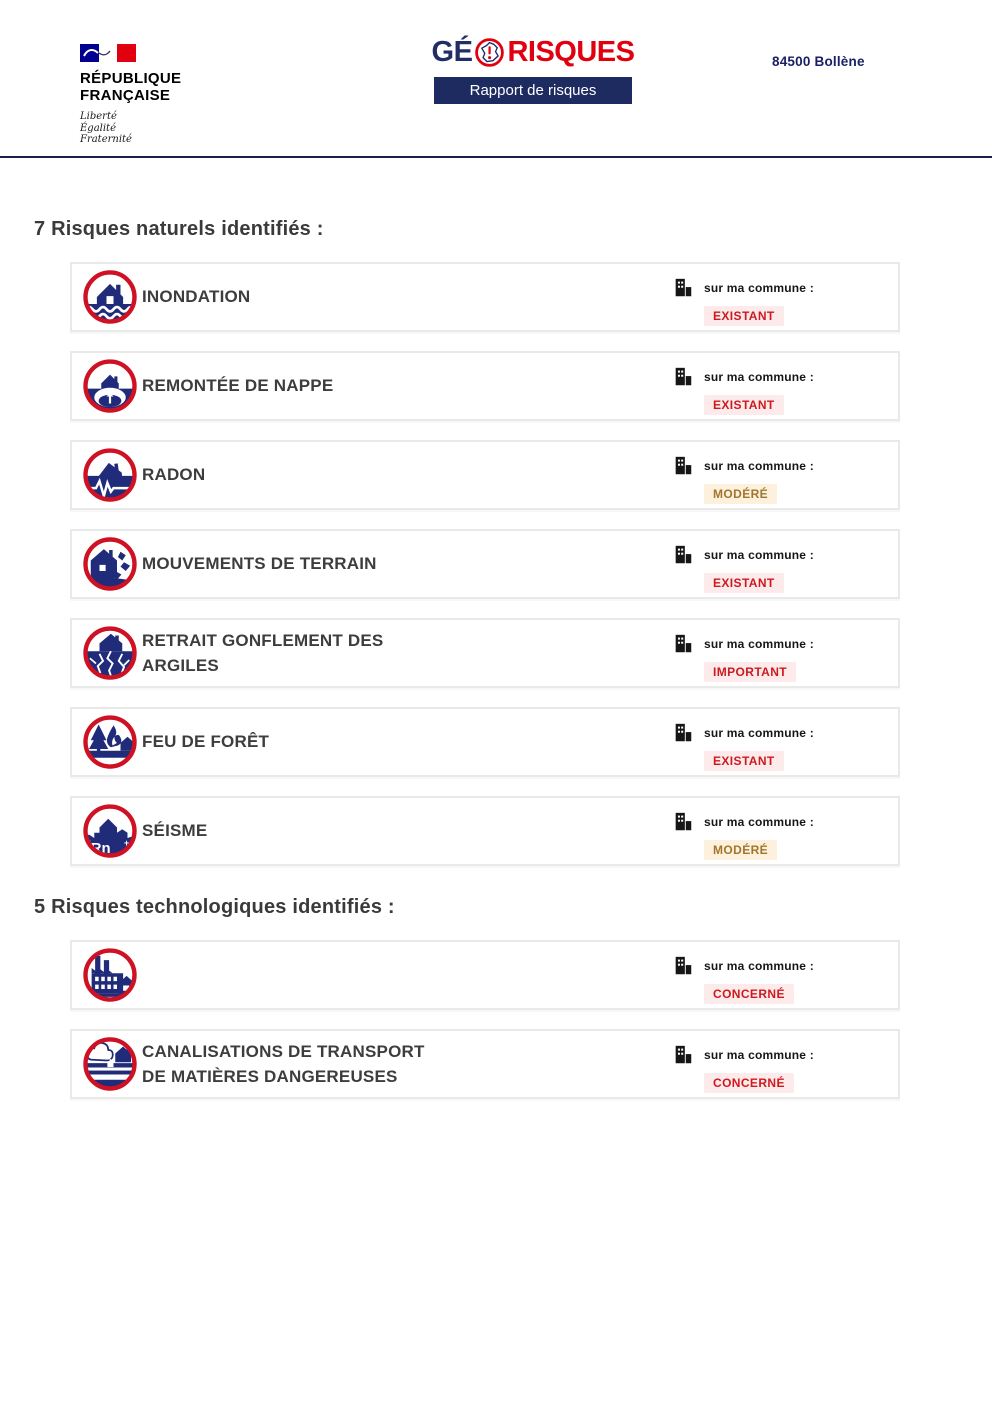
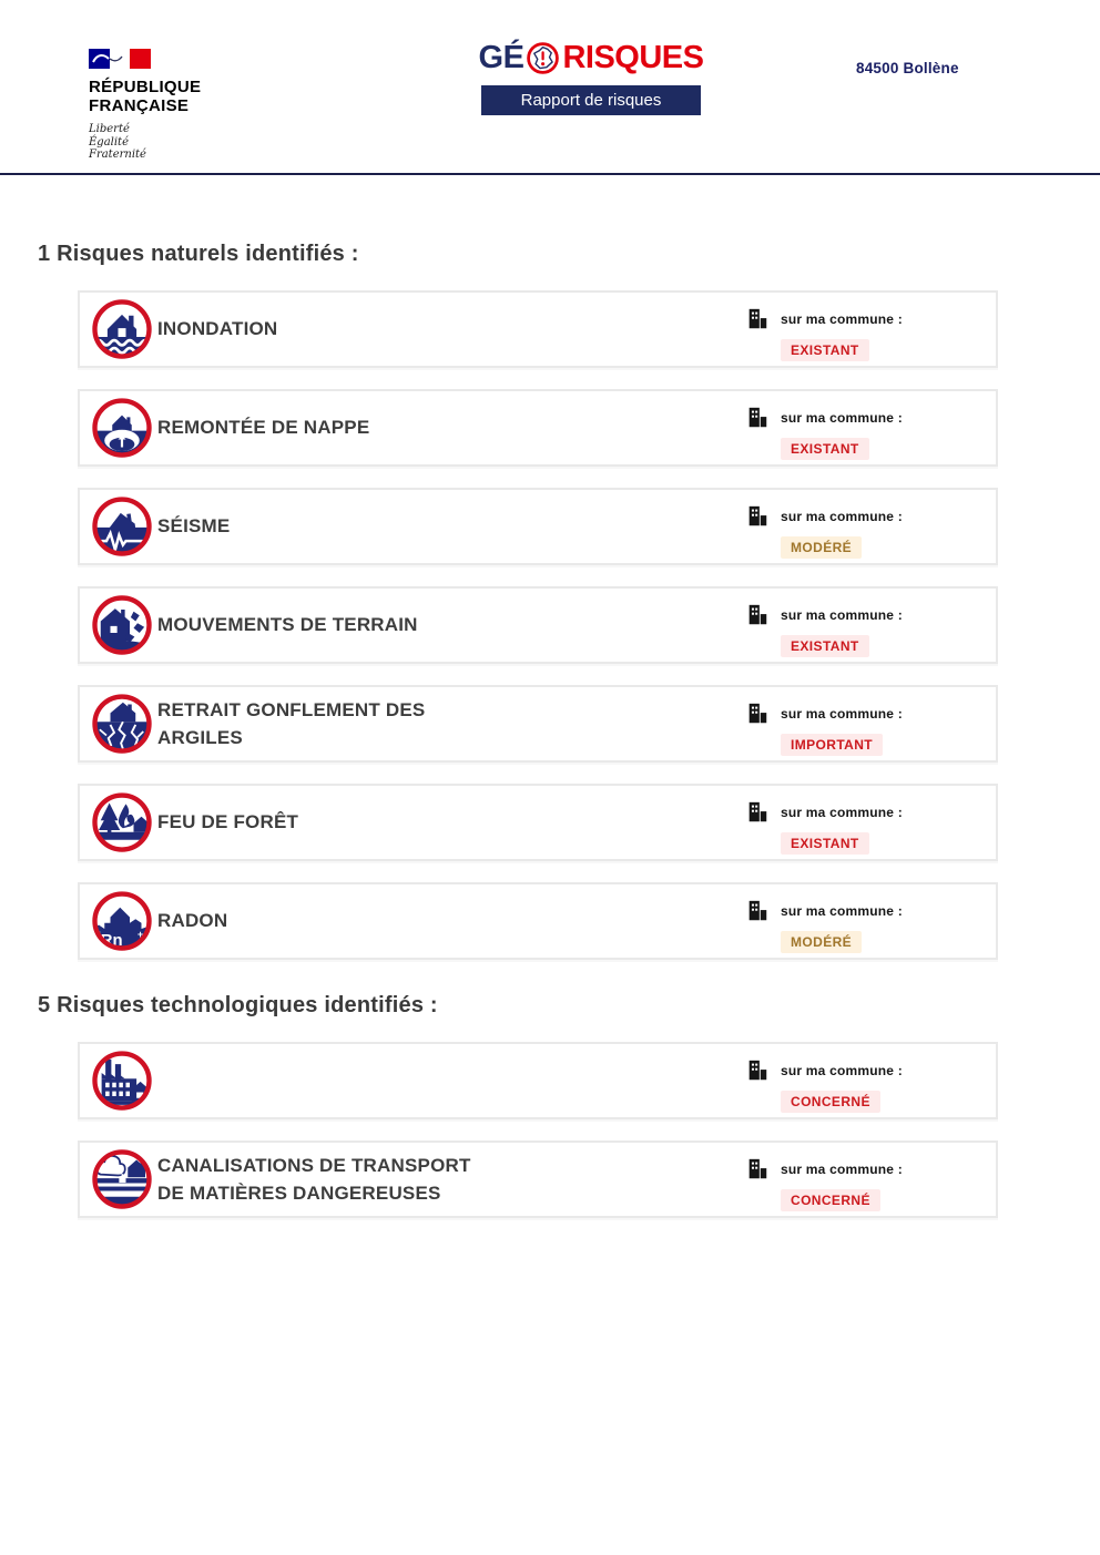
  RÉPUBLIQUE
  FRANÇAISE
  Liberté
  Égalité
  Fraternité
  GÉ
  RISQUES
  Rapport de risques
  84500 Bollène
- 7 Risques naturels identifiés :
+ 1 Risques naturels identifiés :
  INONDATION
  sur ma commune :
  EXISTANT
  REMONTÉE DE NAPPE
  sur ma commune :
  EXISTANT
- RADON
+ SÉISME
  sur ma commune :
  MODÉRÉ
  MOUVEMENTS DE TERRAIN
  sur ma commune :
  EXISTANT
  RETRAIT GONFLEMENT DES ARGILES
  sur ma commune :
  IMPORTANT
  FEU DE FORÊT
  sur ma commune :
  EXISTANT
  +
  +
- SÉISME
+ RADON
  sur ma commune :
  MODÉRÉ
  5 Risques technologiques identifiés :
  sur ma commune :
  CONCERNÉ
  CANALISATIONS DE TRANSPORT DE MATIÈRES DANGEREUSES
  sur ma commune :
  CONCERNÉ
